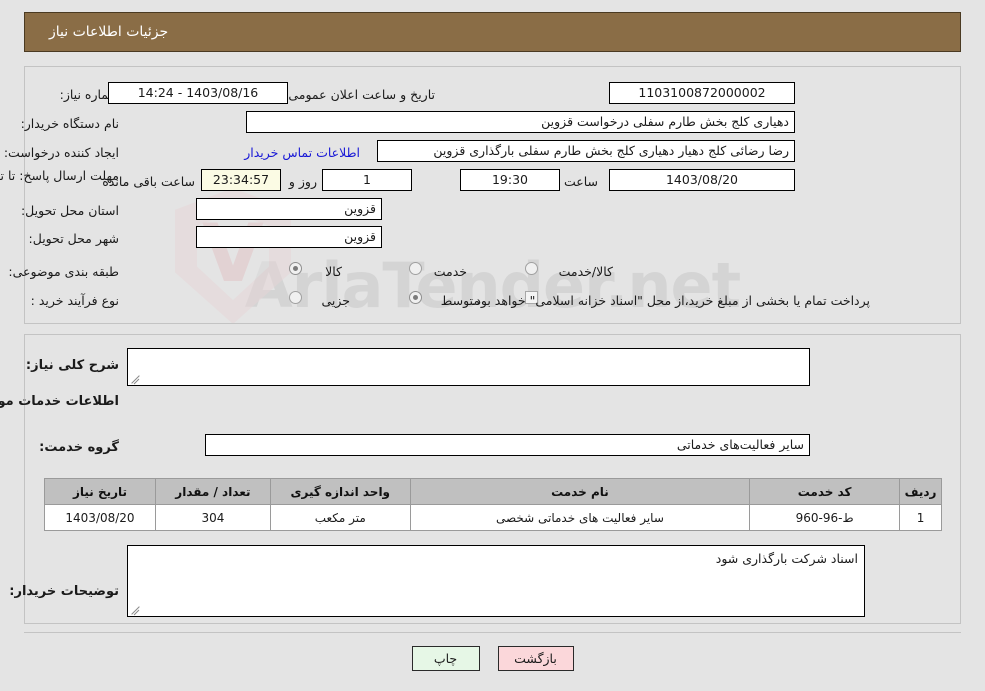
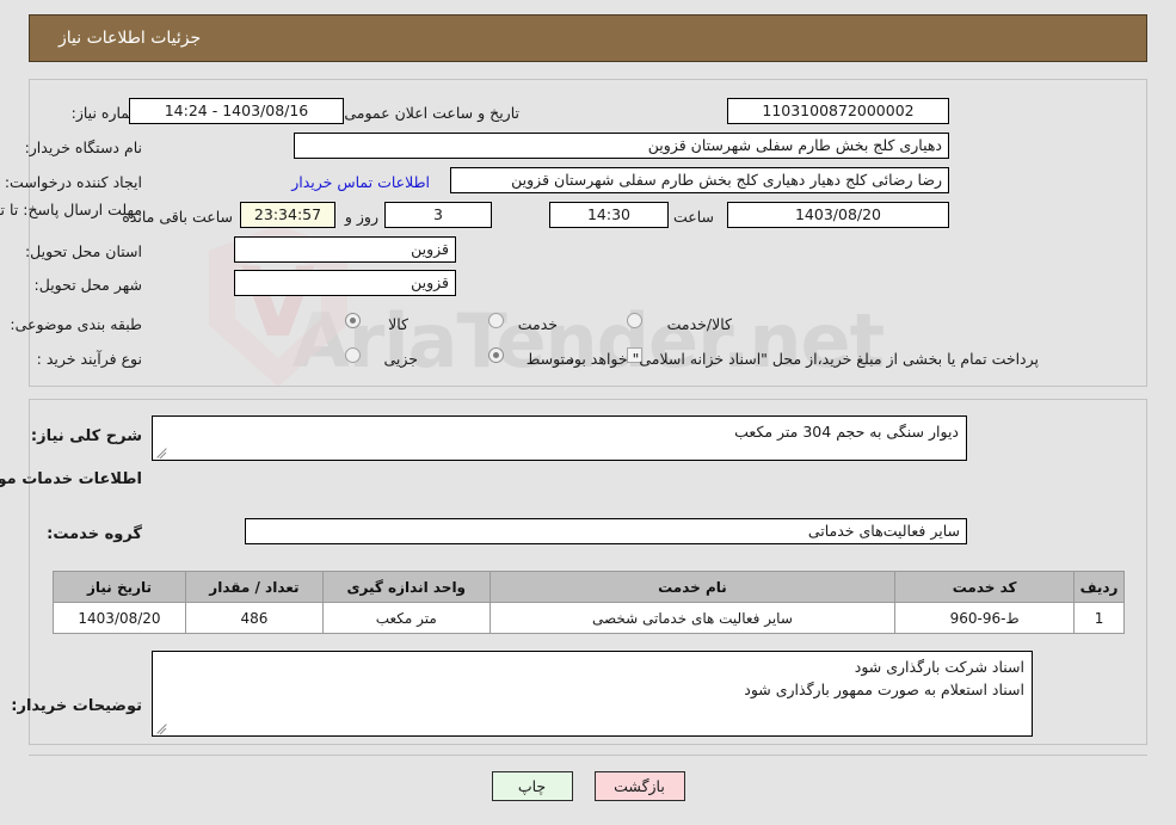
  AriaTender.net
  V
  جزئیات اطلاعات نیاز
  ماره نیاز:
  1103100872000002
  تاریخ و ساعت اعلان عمومی
  1403/08/16 - 14:24
  نام دستگاه خریدار:
- دهیاری کلج بخش طارم سفلی درخواست قزوین
+ دهیاری کلج بخش طارم سفلی شهرستان قزوین
  ایجاد کننده درخواست:
- رضا رضائی کلج دهیار دهیاری کلج بخش طارم سفلی بارگذاری قزوین
+ رضا رضائی کلج دهیار دهیاری کلج بخش طارم سفلی شهرستان قزوین
  اطلاعات تماس خریدار
  مهلت ارسال پاسخ: تا ت
  1403/08/20
  ساعت
- 19:30
+ 14:30
- 1
+ 3
  روز و
  23:34:57
  ساعت باقی مانده
  استان محل تحویل:
  قزوین
  شهر محل تحویل:
  قزوین
  طبقه بندی موضوعی:
  کالا
  خدمت
  کالا/خدمت
  نوع فرآیند خرید :
  جزیی
  متوسط
  پرداخت تمام یا بخشی از مبلغ خرید،از محل "اسناد خزانه اسلامی" خواهد بود.
  شرح کلی نیاز:
+ دیوار سنگی به حجم 304 متر مکعب
  اطلاعات خدمات مو
  گروه خدمت:
  سایر فعالیت‌های خدماتی
  ردیف	کد خدمت	نام خدمت	واحد اندازه گیری	تعداد / مقدار	تاریخ نیاز
- 1	ط-96-960	سایر فعالیت های خدماتی شخصی	متر مکعب	304	1403/08/20
+ 1	ط-96-960	سایر فعالیت های خدماتی شخصی	متر مکعب	486	1403/08/20
  توضیحات خریدار:
  اسناد شرکت بارگذاری شود
+ اسناد استعلام به صورت ممهور بارگذاری شود
  بازگشت
  چاپ
